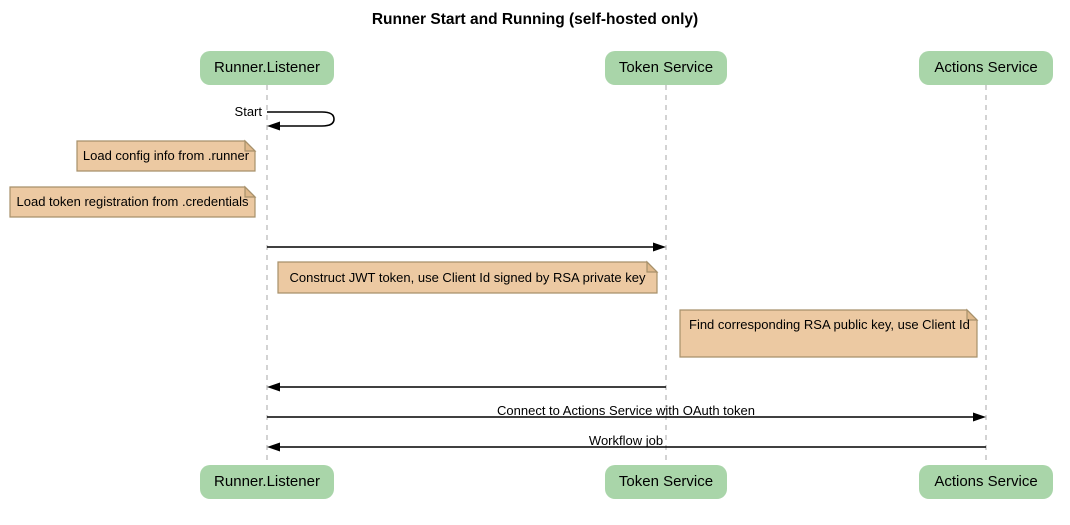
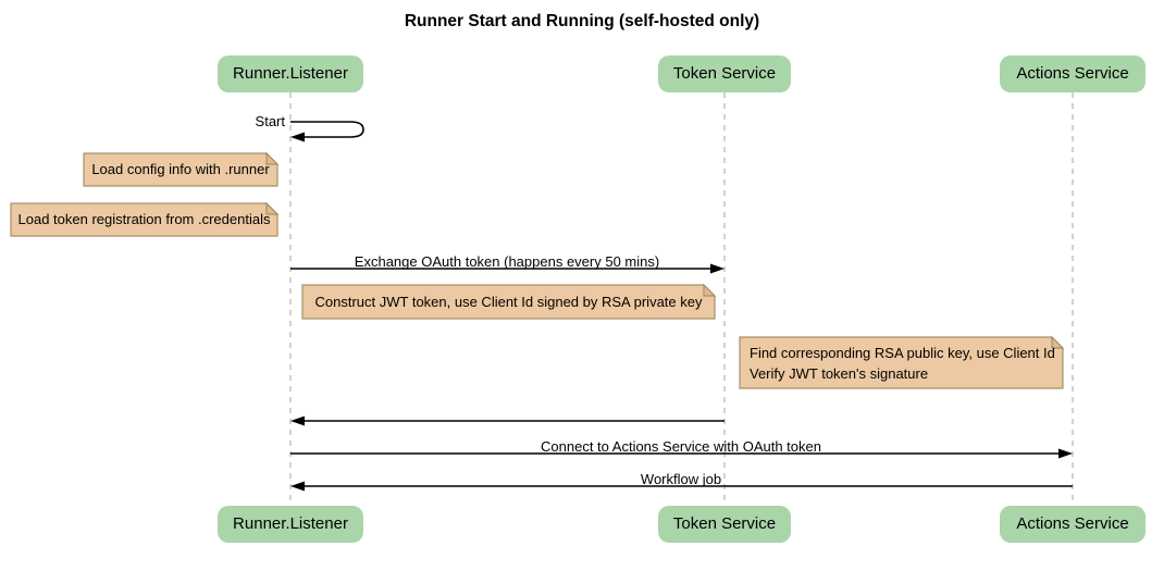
  Runner Start and Running (self-hosted only)
  Runner.Listener
  Token Service
  Actions Service
  Runner.Listener
  Token Service
  Actions Service
  Start
+ Exchange OAuth token (happens every 50 mins)
  Connect to Actions Service with OAuth token
  Workflow job
- Load config info from .runner
+ Load config info with .runner
  Load token registration from .credentials
  Construct JWT token, use Client Id signed by RSA private key
  Find corresponding RSA public key, use Client Id
+ Verify JWT token's signature
